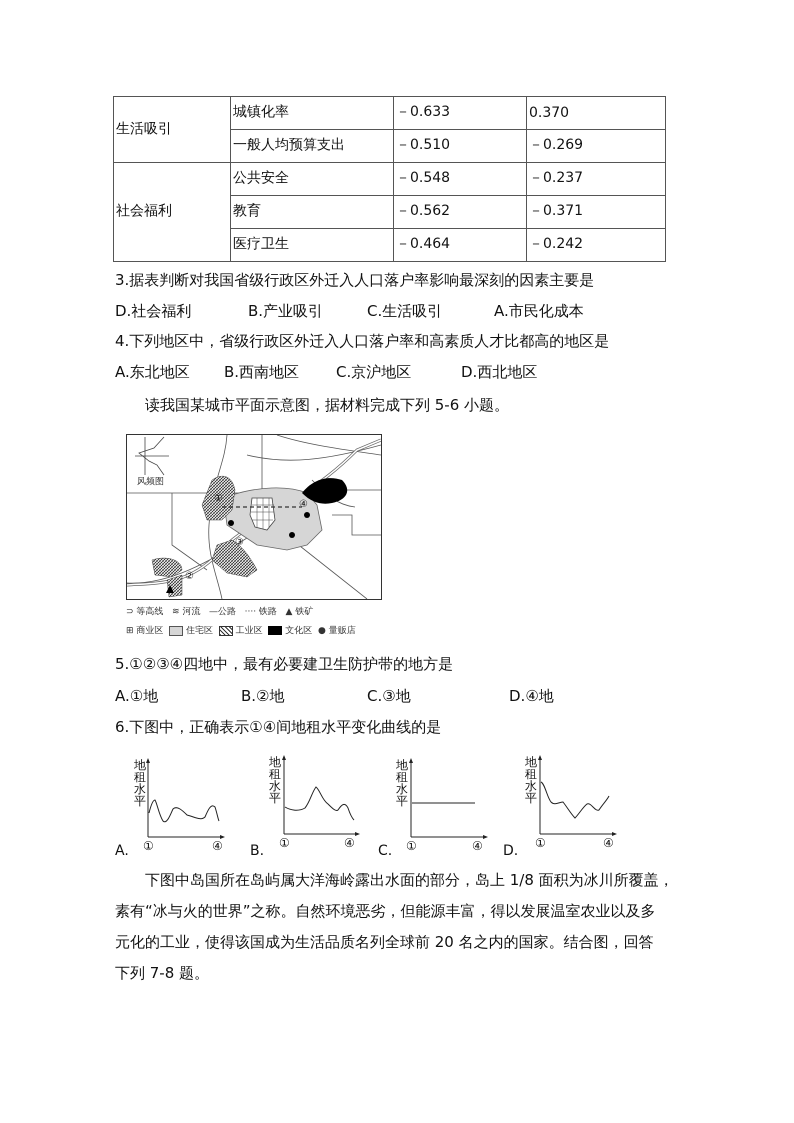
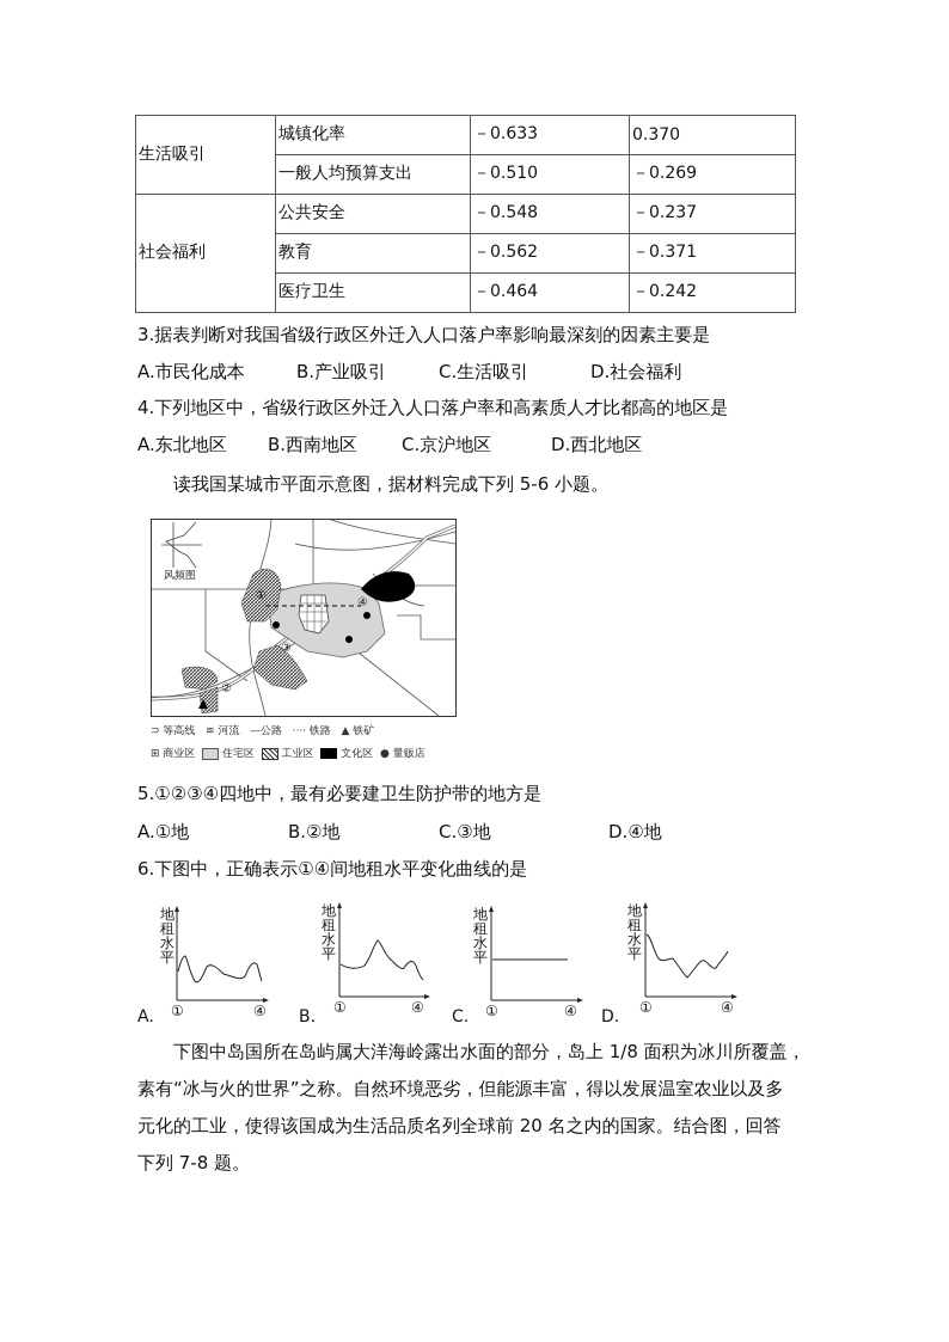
  生活吸引	城镇化率	－0.633	0.370
  一般人均预算支出	－0.510	－0.269
  社会福利	公共安全	－0.548	－0.237
  教育	－0.562	－0.371
  医疗卫生	－0.464	－0.242
  3.据表判断对我国省级行政区外迁入人口落户率影响最深刻的因素主要是
- D.社会福利
+ A.市民化成本
  B.产业吸引
  C.生活吸引
- A.市民化成本
+ D.社会福利
  4.下列地区中，省级行政区外迁入人口落户率和高素质人才比都高的地区是
  A.东北地区
  B.西南地区
  C.京沪地区
  D.西北地区
  读我国某城市平面示意图，据材料完成下列 5-6 小题。
  风频图
  ①
  ②
  ③
  ④
  ⊃ 等高线 ≋ 河流 —公路 ···· 铁路 ▲ 铁矿
  ⊞ 商业区 住宅区 工业区 文化区 ● 量贩店
  5.①②③④四地中，最有必要建卫生防护带的地方是
  A.①地
  B.②地
  C.③地
  D.④地
  6.下图中，正确表示①④间地租水平变化曲线的是
  地租水平
  A.
  ①
  ④
  地租水平
  B.
  ①
  ④
  地租水平
  C.
  ①
  ④
  地租水平
  D.
  ①
  ④
  下图中岛国所在岛屿属大洋海岭露出水面的部分，岛上 1/8 面积为冰川所覆盖，
  素有“冰与火的世界”之称。自然环境恶劣，但能源丰富，得以发展温室农业以及多
  元化的工业，使得该国成为生活品质名列全球前 20 名之内的国家。结合图，回答
  下列 7-8 题。
